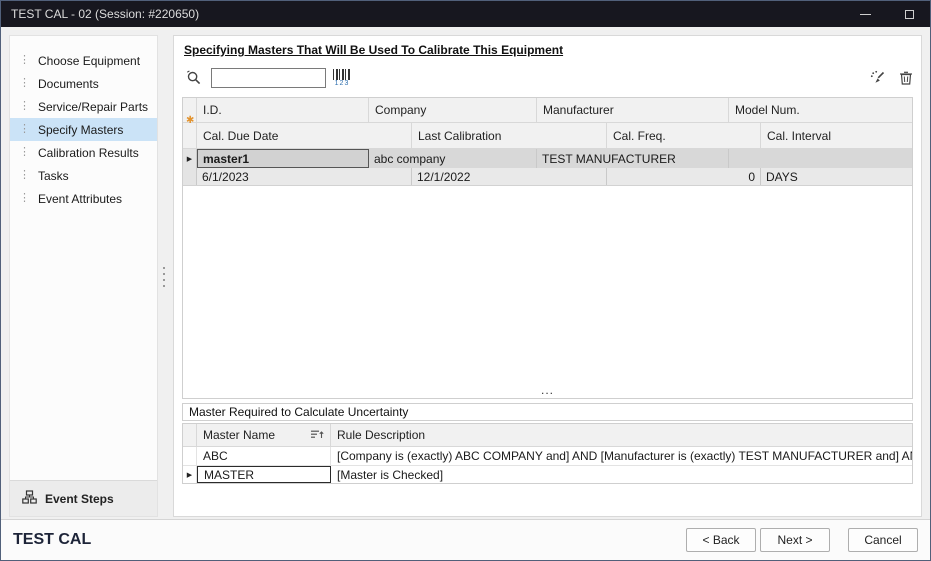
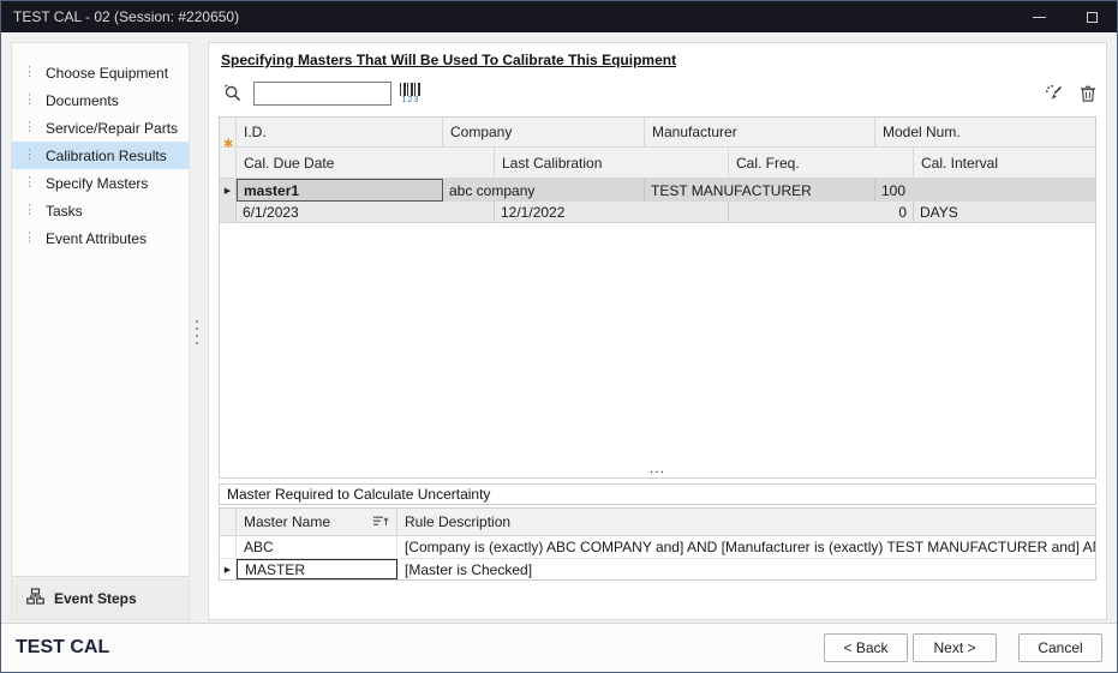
  TEST CAL - 02 (Session: #220650)
  ⋮
  Choose Equipment
  ⋮
  Documents
  ⋮
  Service/Repair Parts
  ⋮
- Specify Masters
+ Calibration Results
  ⋮
- Calibration Results
+ Specify Masters
  ⋮
  Tasks
  ⋮
  Event Attributes
  Event Steps
  Specifying Masters That Will Be Used To Calibrate This Equipment
  ✱
  I.D.
  Company
  Manufacturer
  Model Num.
  Cal. Due Date
  Last Calibration
  Cal. Freq.
  Cal. Interval
  master1
  abc company
  TEST MANUFACTURER
+ 100
  6/1/2023
  12/1/2022
  0
  DAYS
  ...
  Master Required to Calculate Uncertainty
  Master Name
  Rule Description
  ABC
  [Company is (exactly) ABC COMPANY and] AND [Manufacturer is (exactly) TEST MANUFACTURER and] A
  MASTER
  [Master is Checked]
  TEST CAL
  < Back
  Next >
  Cancel
